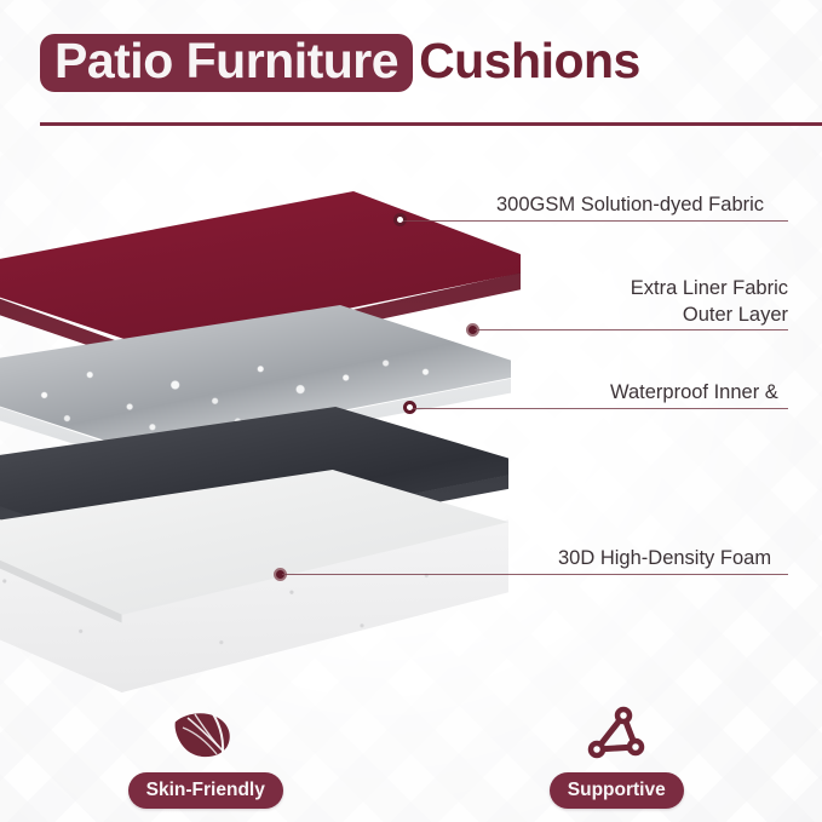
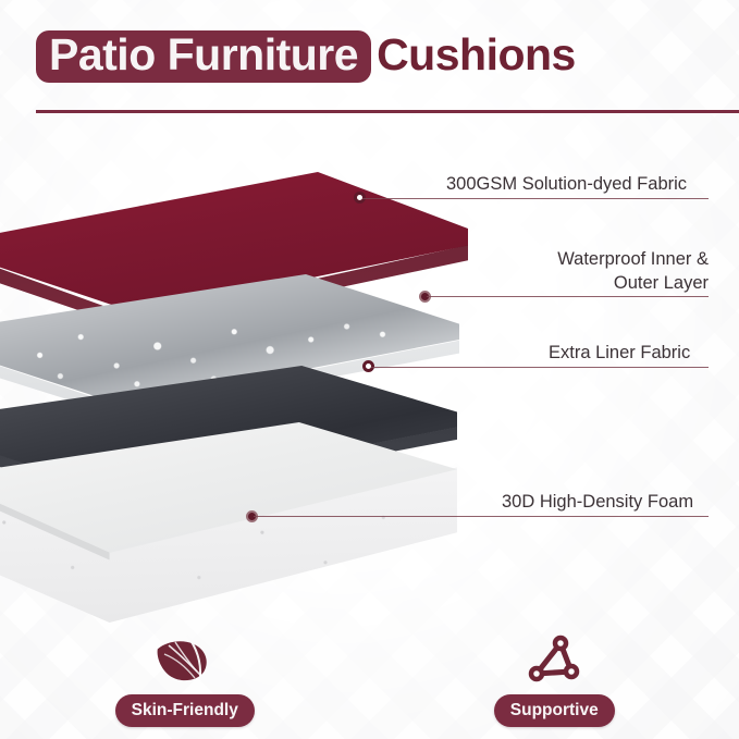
  Patio Furniture
  Cushions
  300GSM Solution-dyed Fabric
- Extra Liner Fabric
+ Waterproof Inner &
  Outer Layer
- Waterproof Inner &
+ Extra Liner Fabric
  30D High-Density Foam
  Skin-Friendly
  Supportive
